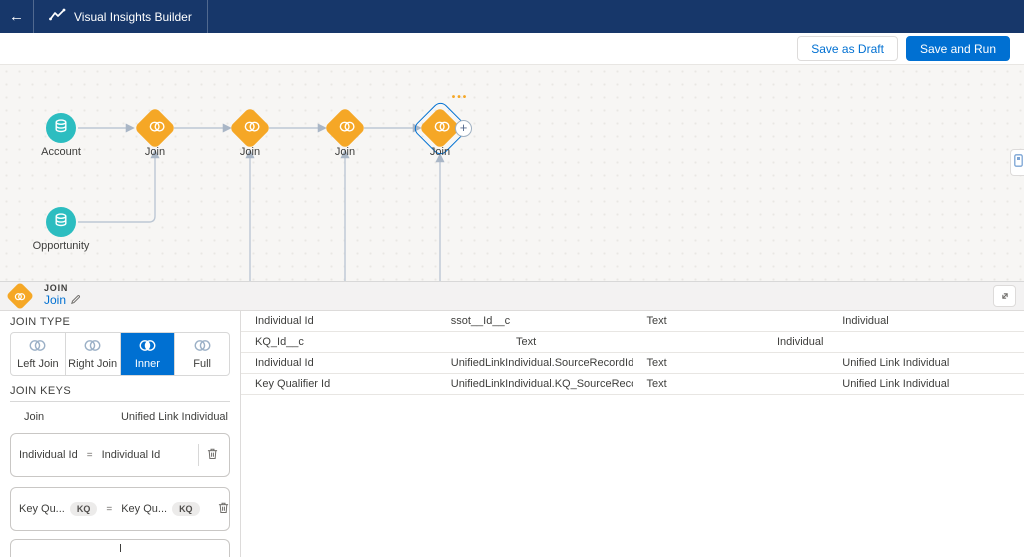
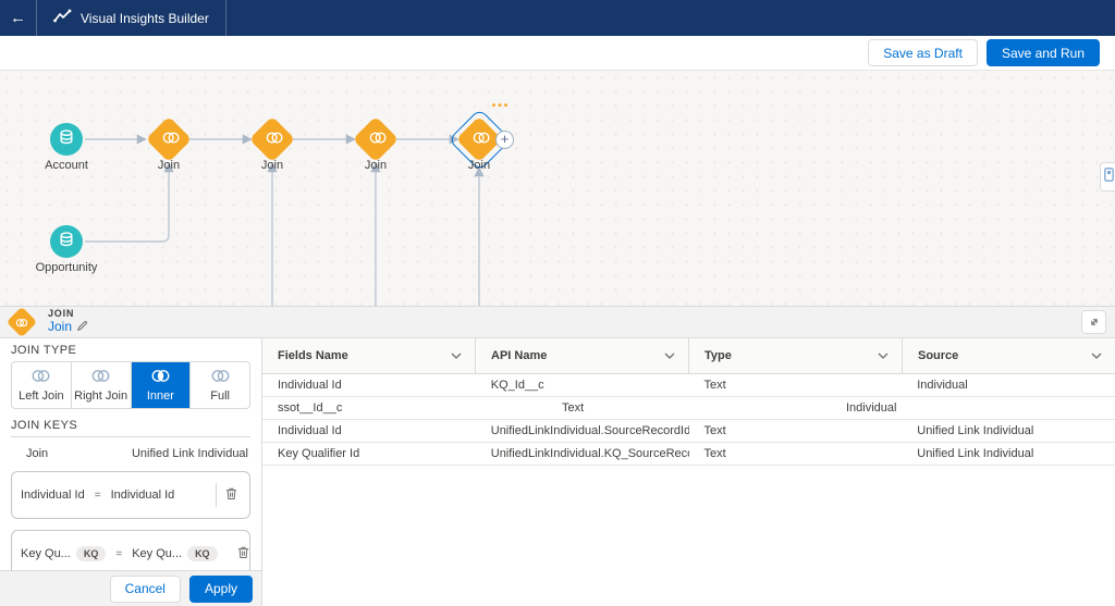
  ←
  Visual Insights Builder
  Save as Draft
  Save and Run
  Account
  Opportunity
  Join
  Join
  Join
  •••
  Join
  +
  JOIN
  Join
  JOIN TYPE
  Left Join
  Right Join
  Inner
  Full
  JOIN KEYS
  Join
  Unified Link Individual
  Individual Id
  =
  Individual Id
  Key Qu...
  KQ
  =
  Key Qu...
  KQ
+ Cancel
+ Apply
+ Fields Name
+ API Name
+ Type
+ Source
  Individual Id
- ssot__Id__c
+ KQ_Id__c
  Text
  Individual
- KQ_Id__c
+ ssot__Id__c
  Text
  Individual
  Individual Id
  UnifiedLinkIndividual.SourceRecordId
  Text
  Unified Link Individual
  Key Qualifier Id
  UnifiedLinkIndividual.KQ_SourceRec
  Text
  Unified Link Individual
